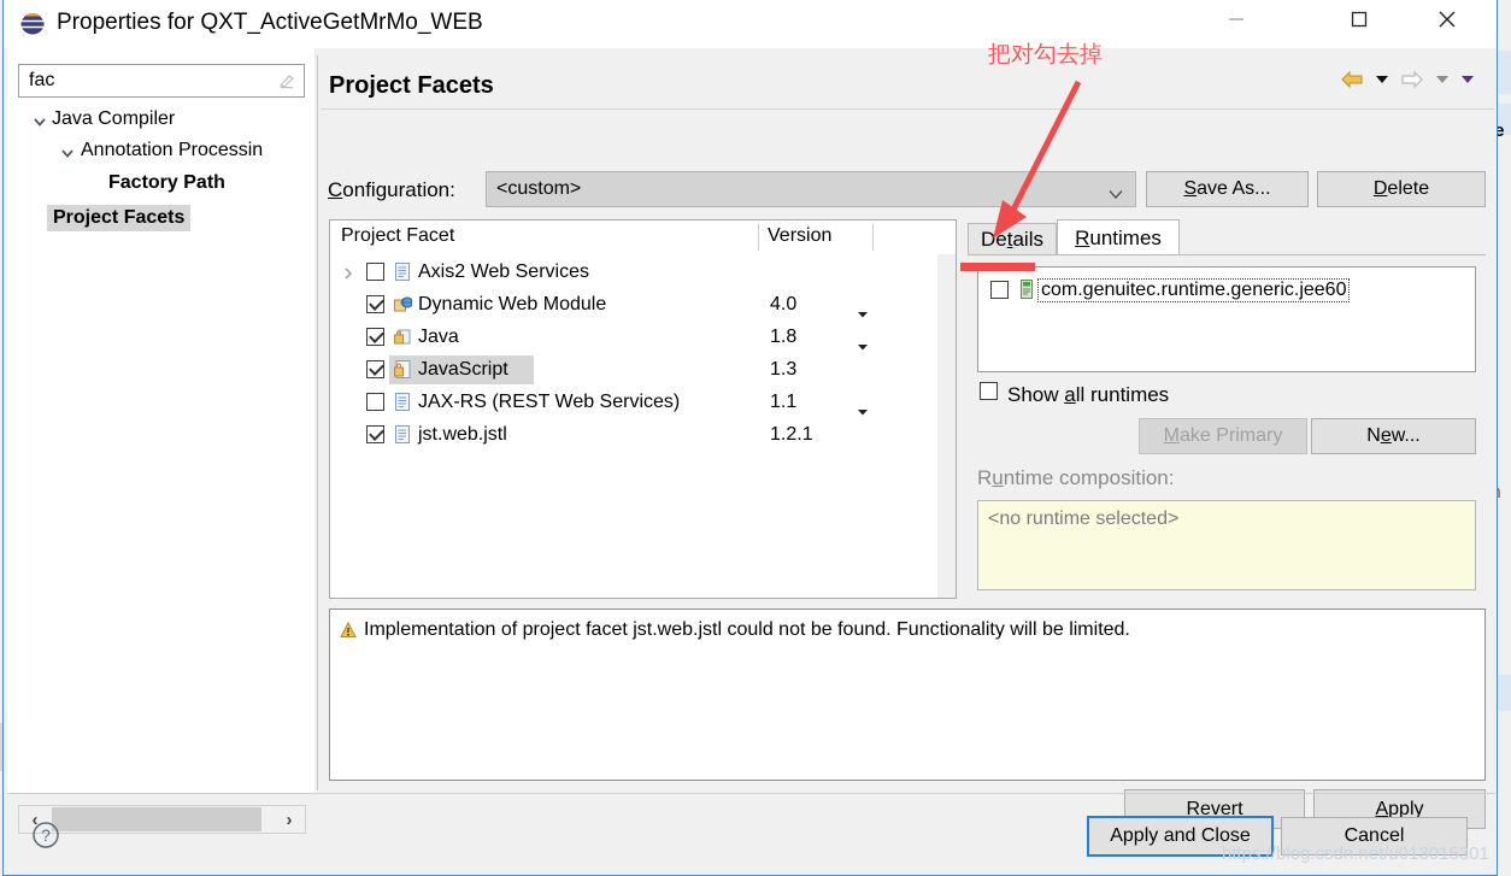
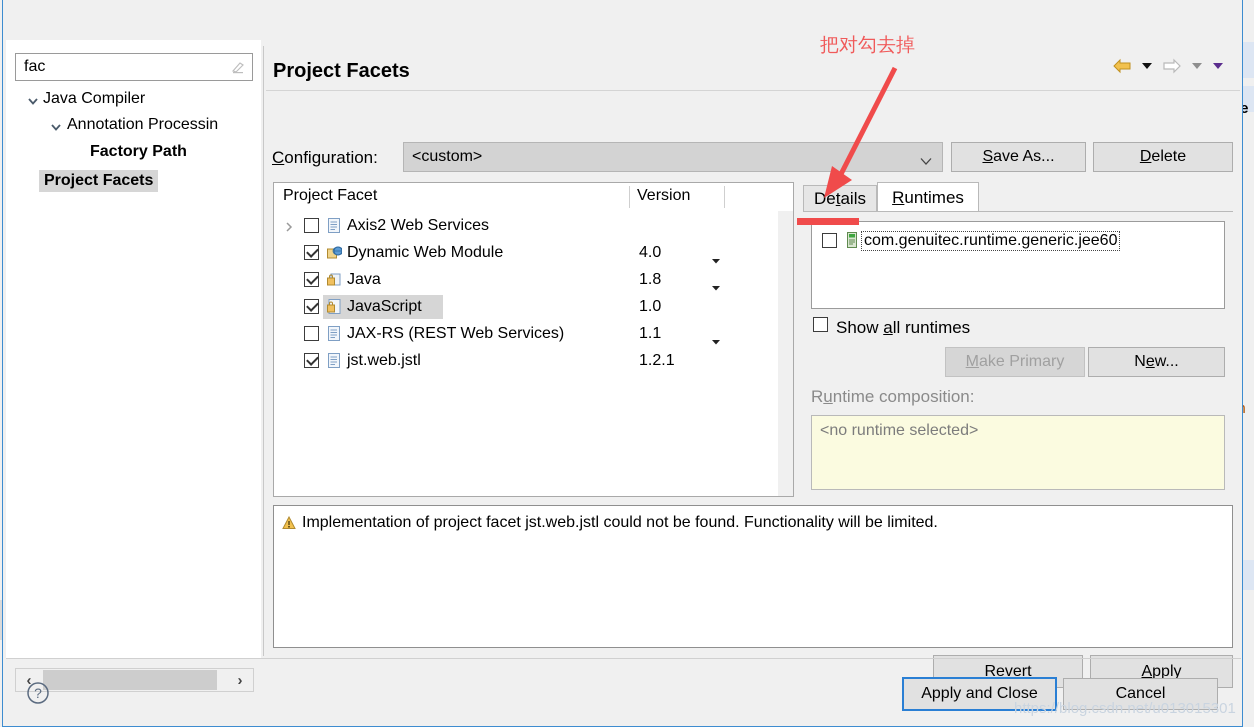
- Properties for QXT_ActiveGetMrMo_WEB
  fac
  Java Compiler
  Annotation Processin
  Factory Path
  Project Facets
  ‹
  ›
  Project Facets
  Configuration:
  <custom>
  Save As...
  Delete
  Project Facet
  Version
  Axis2 Web Services
  Dynamic Web Module
  4.0
  Java
  1.8
  JavaScript
- 1.3
+ 1.0
  JAX-RS (REST Web Services)
  1.1
  jst.web.jstl
  1.2.1
  Details
  Runtimes
  com.genuitec.runtime.generic.jee60
  Show all runtimes
  Make Primary
  New...
  Runtime composition:
  <no runtime selected>
  Implementation of project facet jst.web.jstl could not be found. Functionality will be limited.
  Revert
  Apply
  ?
  Apply and Close
  Cancel
  把对勾去掉
  https://blog.csdn.net/u013015301
